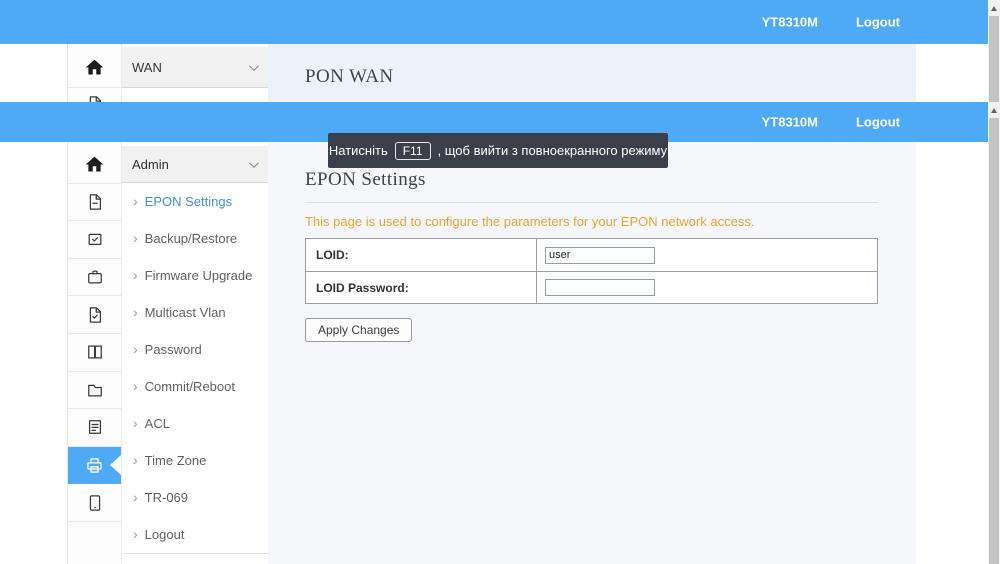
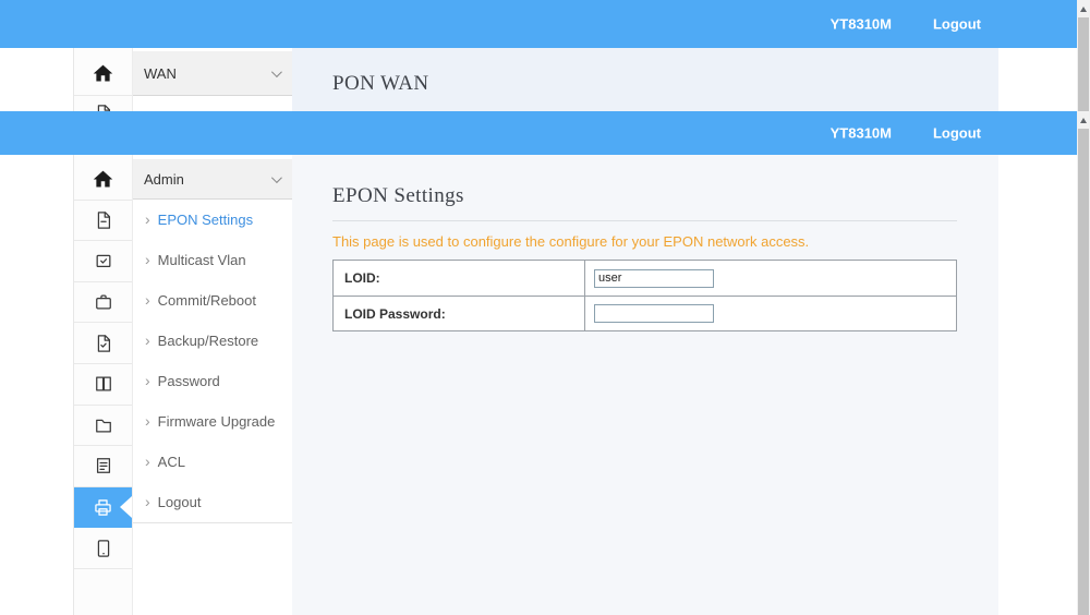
  YT8310M
  Logout
  WAN
  PON WAN
  YT8310M
  Logout
  Admin
  EPON Settings
- Backup/Restore
+ Multicast Vlan
- Firmware Upgrade
+ Commit/Reboot
- Multicast Vlan
+ Backup/Restore
  Password
- Commit/Reboot
+ Firmware Upgrade
  ACL
- Time Zone
- TR-069
  Logout
  EPON Settings
- This page is used to configure the parameters for your EPON network access.
+ This page is used to configure the configure for your EPON network access.
  LOID:
  user
  LOID Password:
- Apply Changes
- Натисніть
- F11
- , щоб вийти з повноекранного режиму
